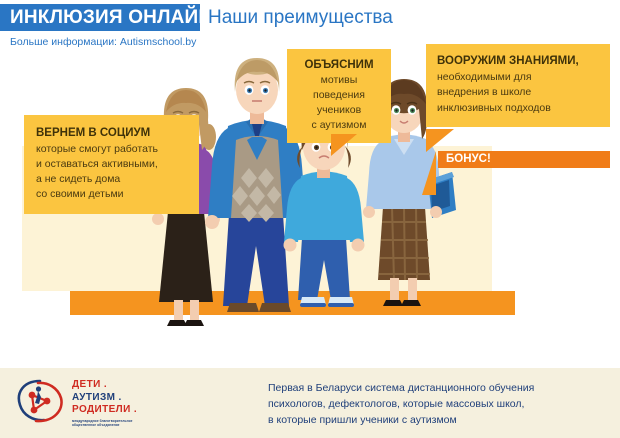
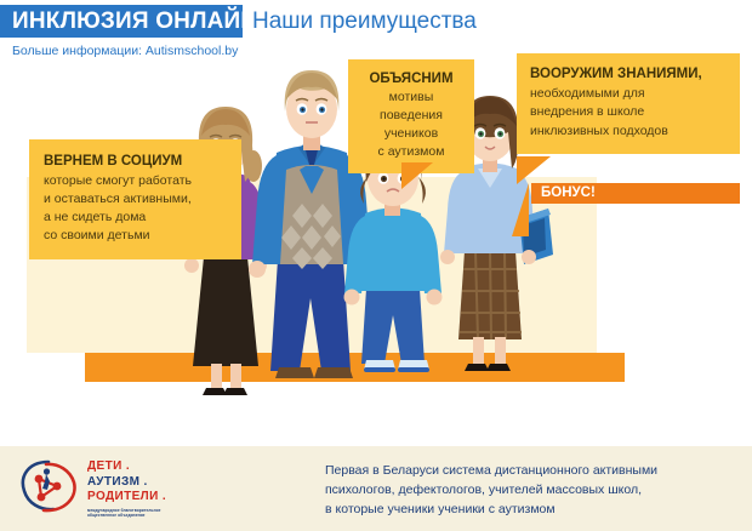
  ИНКЛЮЗИЯ ОНЛАЙН
  Наши преимущества
  Больше информации: Autismschool.by
  ВЕРНЕМ В СОЦИУМ
  которые смогут работать
  и оставаться активными,
  а не сидеть дома
  со своими детьми
  ОБЪЯСНИМ
  мотивы
  поведения
  учеников
  с аутизмом
  ВООРУЖИМ ЗНАНИЯМИ,
  необходимыми для
  внедрения в школе
  инклюзивных подходов
  БОНУС!
  ДЕТИ .
  АУТИЗМ .
  РОДИТЕЛИ .
- Первая в Беларуси система дистанционного обучения
+ Первая в Беларуси система дистанционного активными
- психологов, дефектологов, которые массовых школ,
+ психологов, дефектологов, учителей массовых школ,
- в которые пришли ученики с аутизмом
+ в которые ученики ученики с аутизмом
